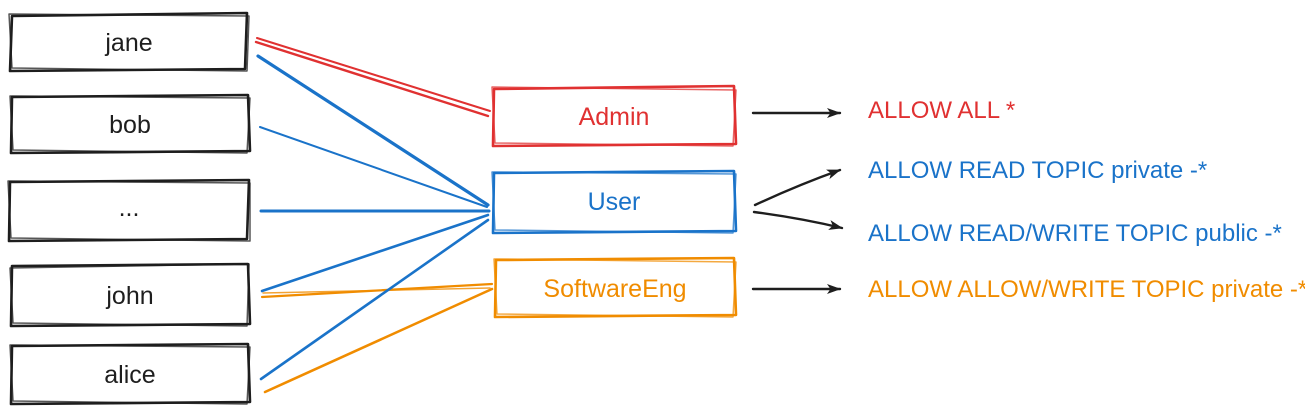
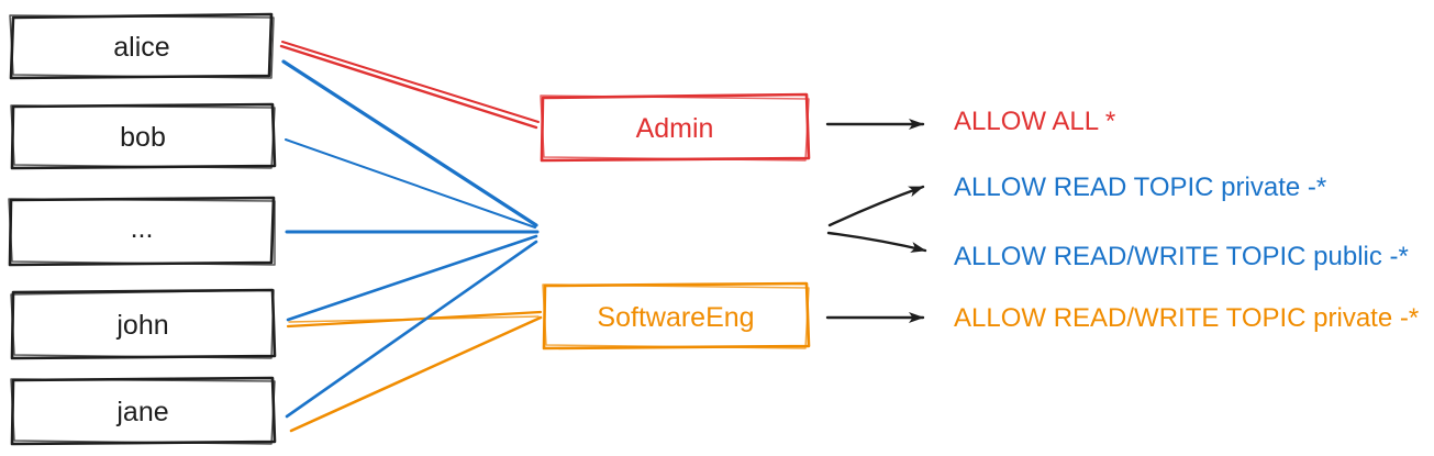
- jane
+ alice
  bob
  ...
  john
- alice
+ jane
  Admin
- User
  SoftwareEng
  ALLOW ALL *
  ALLOW READ TOPIC private -*
  ALLOW READ/WRITE TOPIC public -*
- ALLOW ALLOW/WRITE TOPIC private -*
+ ALLOW READ/WRITE TOPIC private -*
